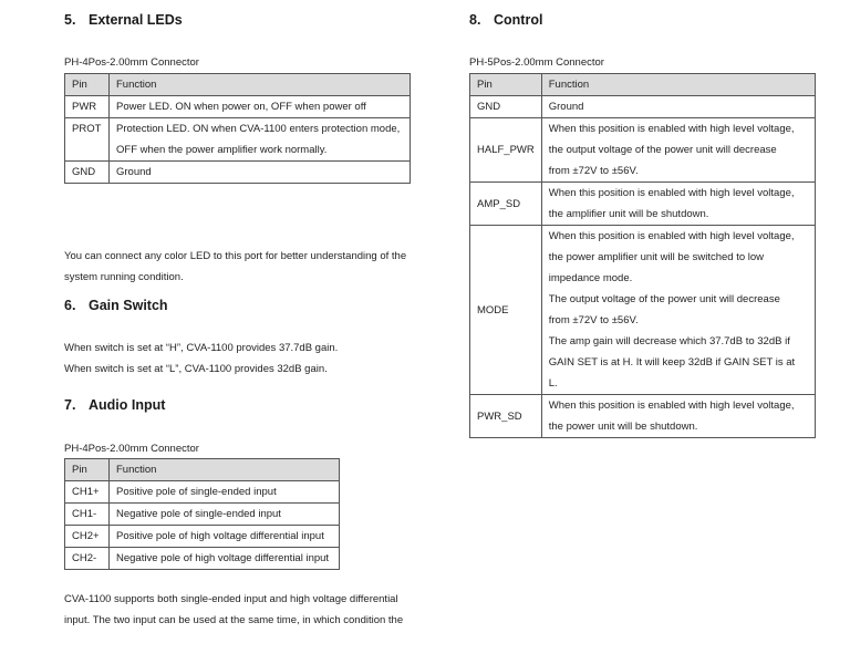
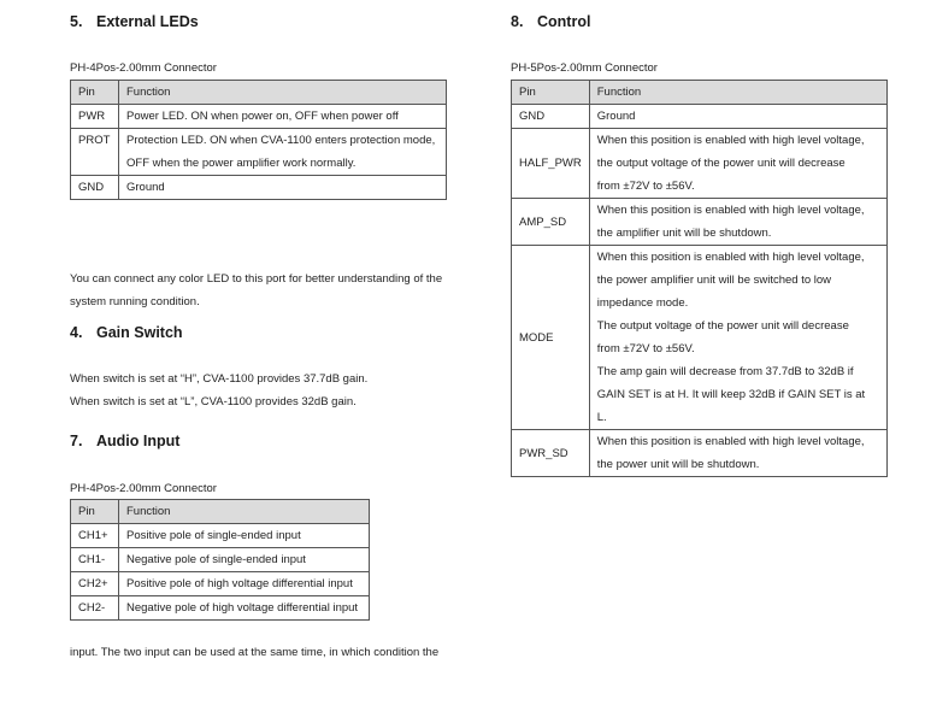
  5. External LEDs
  PH-4Pos-2.00mm Connector
  Pin	Function
  PWR	Power LED. ON when power on, OFF when power off
  PROT	Protection LED. ON when CVA-1100 enters protection mode,OFF when the power amplifier work normally.
  GND	Ground
  You can connect any color LED to this port for better understanding of the
  system running condition.
- 6. Gain Switch
+ 4. Gain Switch
  When switch is set at “H”, CVA-1100 provides 37.7dB gain.
  When switch is set at “L”, CVA-1100 provides 32dB gain.
  7. Audio Input
  PH-4Pos-2.00mm Connector
  Pin	Function
  CH1+	Positive pole of single-ended input
  CH1-	Negative pole of single-ended input
  CH2+	Positive pole of high voltage differential input
  CH2-	Negative pole of high voltage differential input
- CVA-1100 supports both single-ended input and high voltage differential
  input. The two input can be used at the same time, in which condition the
  8. Control
  PH-5Pos-2.00mm Connector
  Pin	Function
  GND	Ground
  HALF_PWR	When this position is enabled with high level voltage, the output voltage of the power unit will decrease from ±72V to ±56V.
  AMP_SD	When this position is enabled with high level voltage, the amplifier unit will be shutdown.
- MODE	When this position is enabled with high level voltage, the power amplifier unit will be switched to low impedance mode. The output voltage of the power unit will decrease from ±72V to ±56V. The amp gain will decrease which 37.7dB to 32dB if GAIN SET is at H. It will keep 32dB if GAIN SET is at L.
+ MODE	When this position is enabled with high level voltage, the power amplifier unit will be switched to low impedance mode. The output voltage of the power unit will decrease from ±72V to ±56V. The amp gain will decrease from 37.7dB to 32dB if GAIN SET is at H. It will keep 32dB if GAIN SET is at L.
  PWR_SD	When this position is enabled with high level voltage, the power unit will be shutdown.
